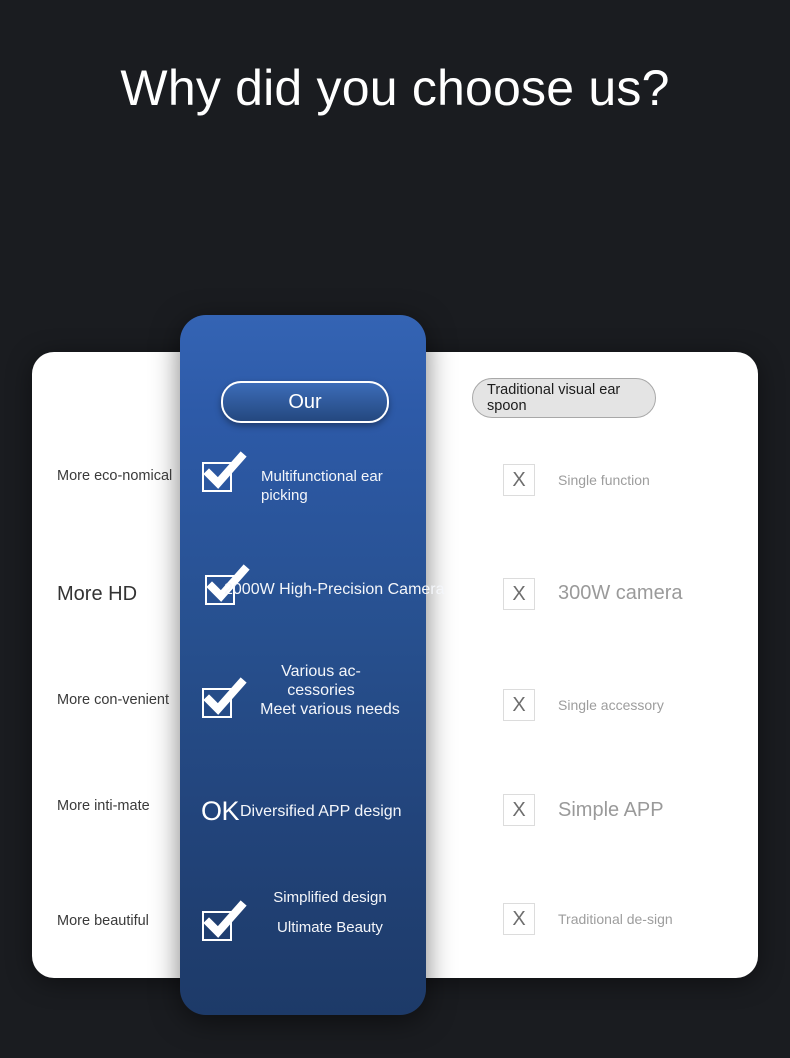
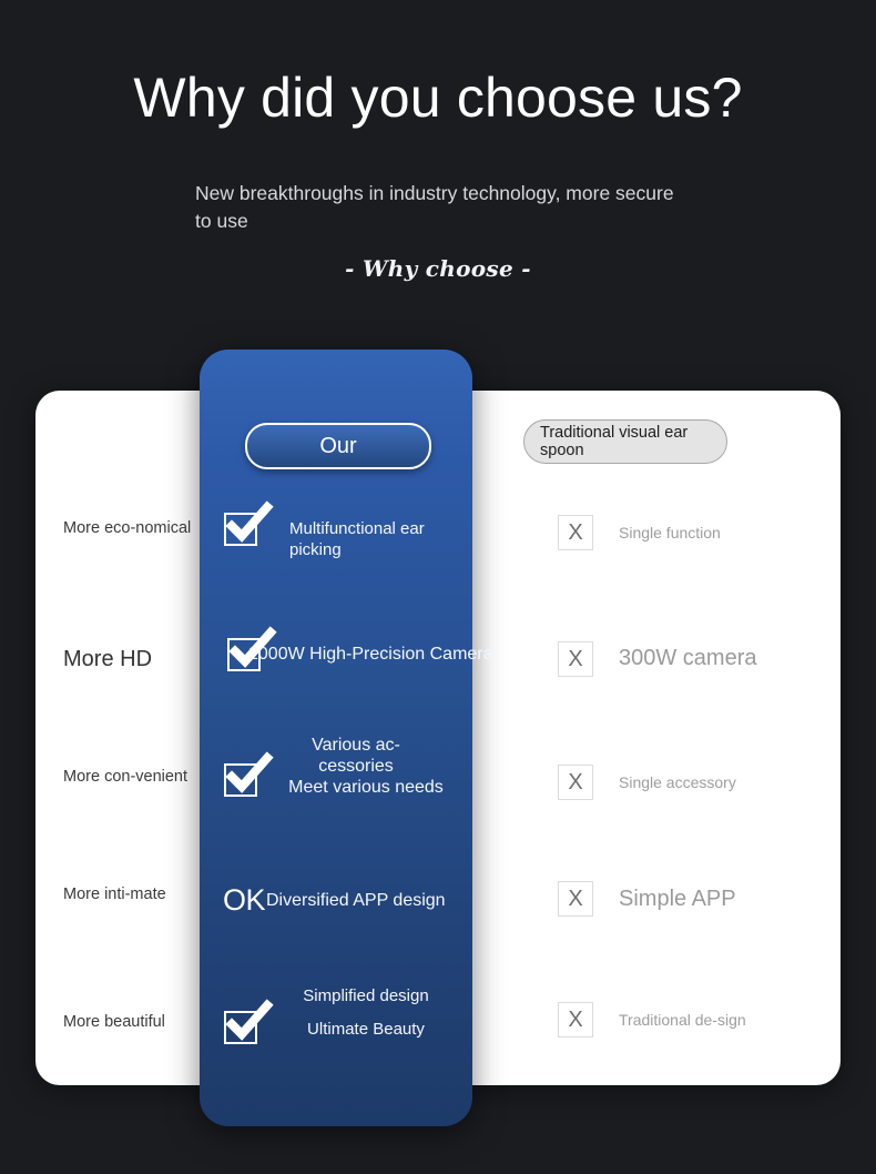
  Why did you choose us?
+ New breakthroughs in industry technology, more secure to use
+ - Why choose -
  Our
  Traditional visual ear spoon
  More eco-nomical
  Multifunctional ear picking
  X
  Single function
  More HD
  2000W High-Precision Camera
  X
  300W camera
  More con-venient
  Various ac-cessories
  Meet various needs
  X
  Single accessory
  More inti-mate
  OK
  Diversified APP design
  X
  Simple APP
  More beautiful
  Simplified design
  Ultimate Beauty
  X
  Traditional de-sign
